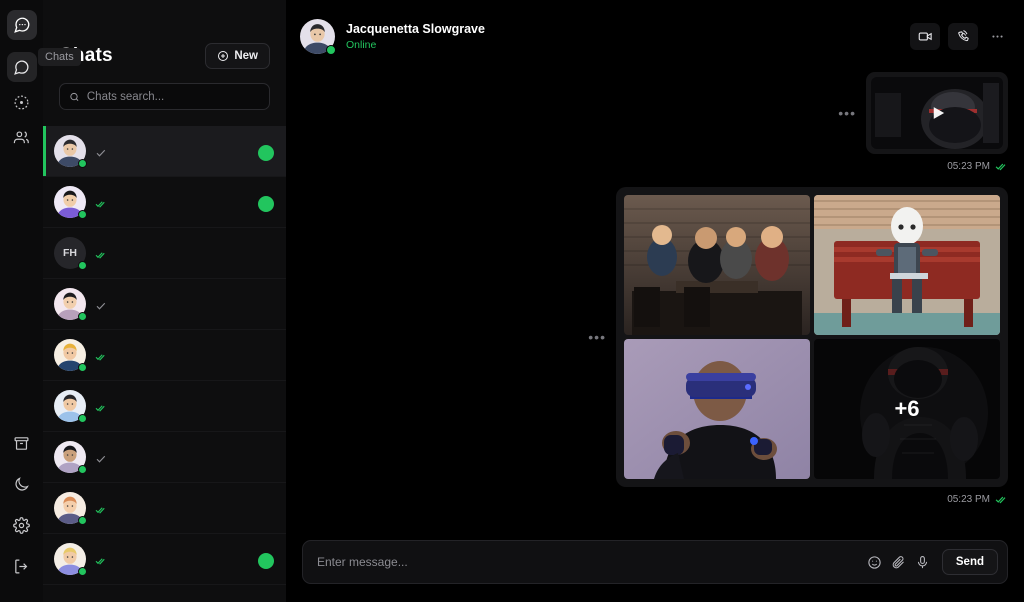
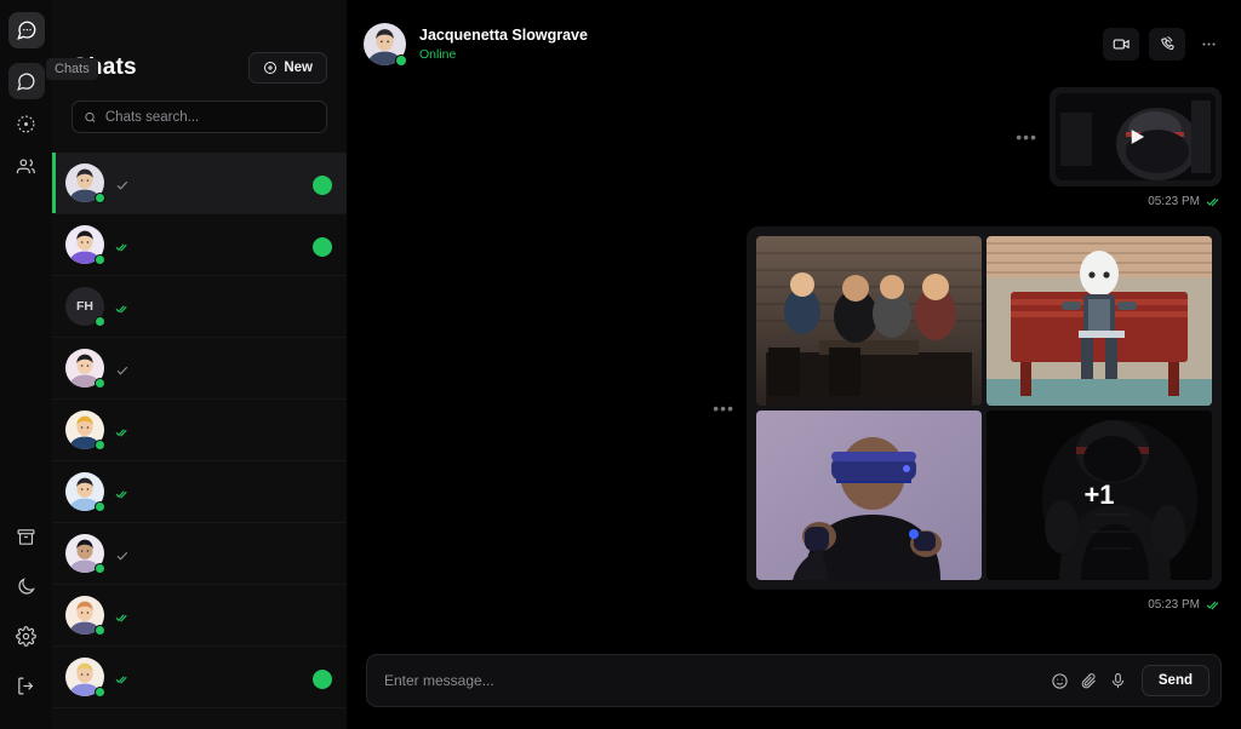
  Chats
  New
  Chats search...
  FH
  Jacquenetta Slowgrave
  Online
  •••
  05:23 PM
  •••
- +6
+ +1
  05:23 PM
  Enter message...
  Send
